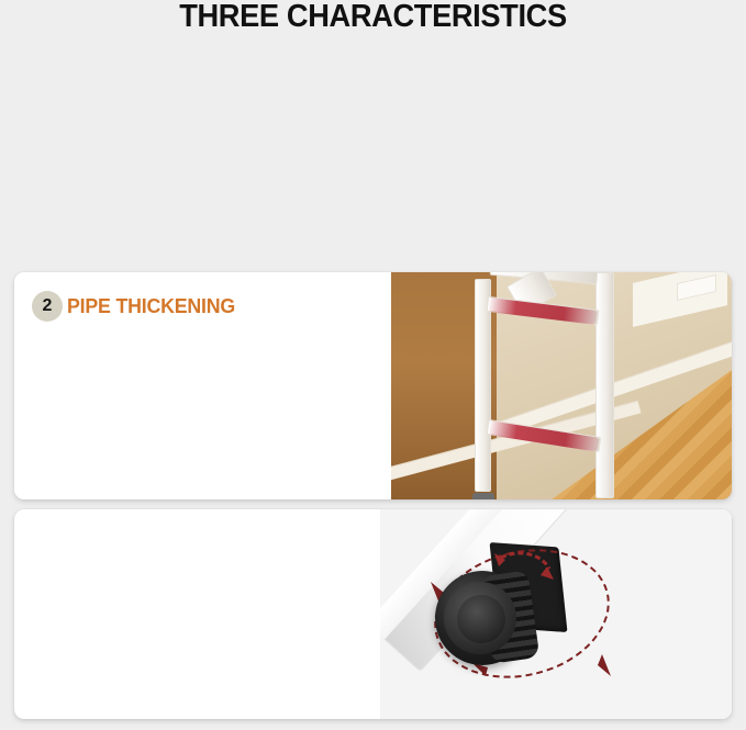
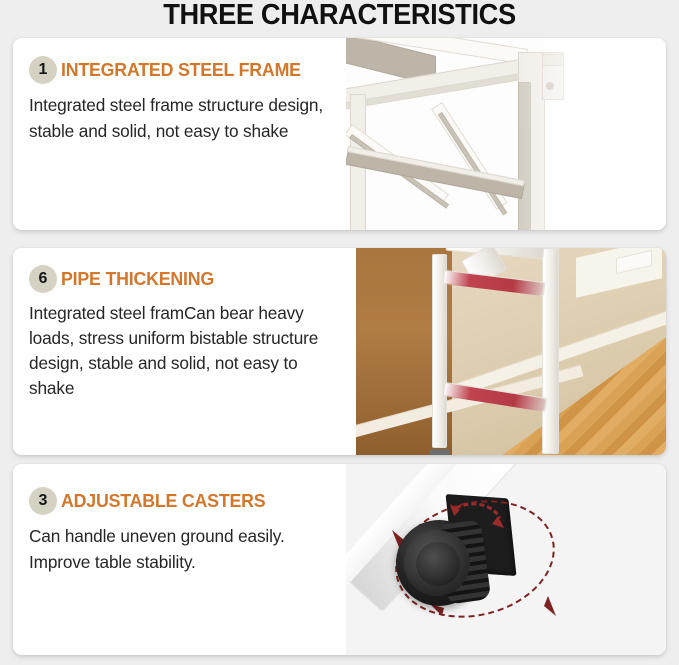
  THREE CHARACTERISTICS
+ 1
+ INTEGRATED STEEL FRAME
+ Integrated steel frame structure design, stable and solid, not easy to shake
- 2
+ 6
  PIPE THICKENING
+ Integrated steel framCan bear heavy loads, stress uniform bistable structure design, stable and solid, not easy to shake
+ 3
+ ADJUSTABLE CASTERS
+ Can handle uneven ground easily. Improve table stability.
